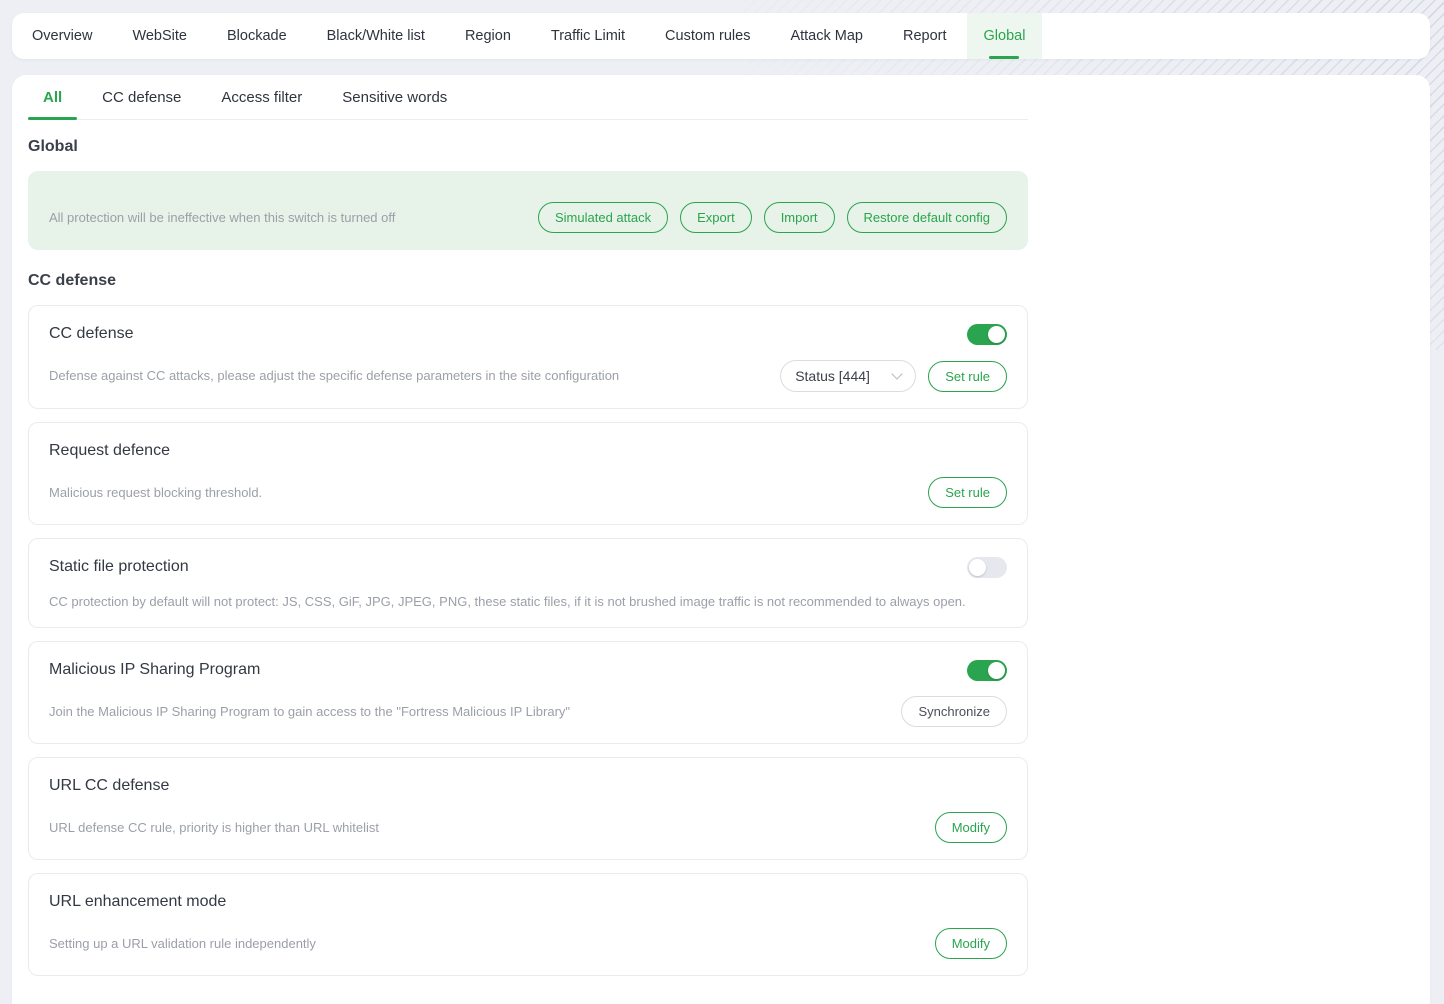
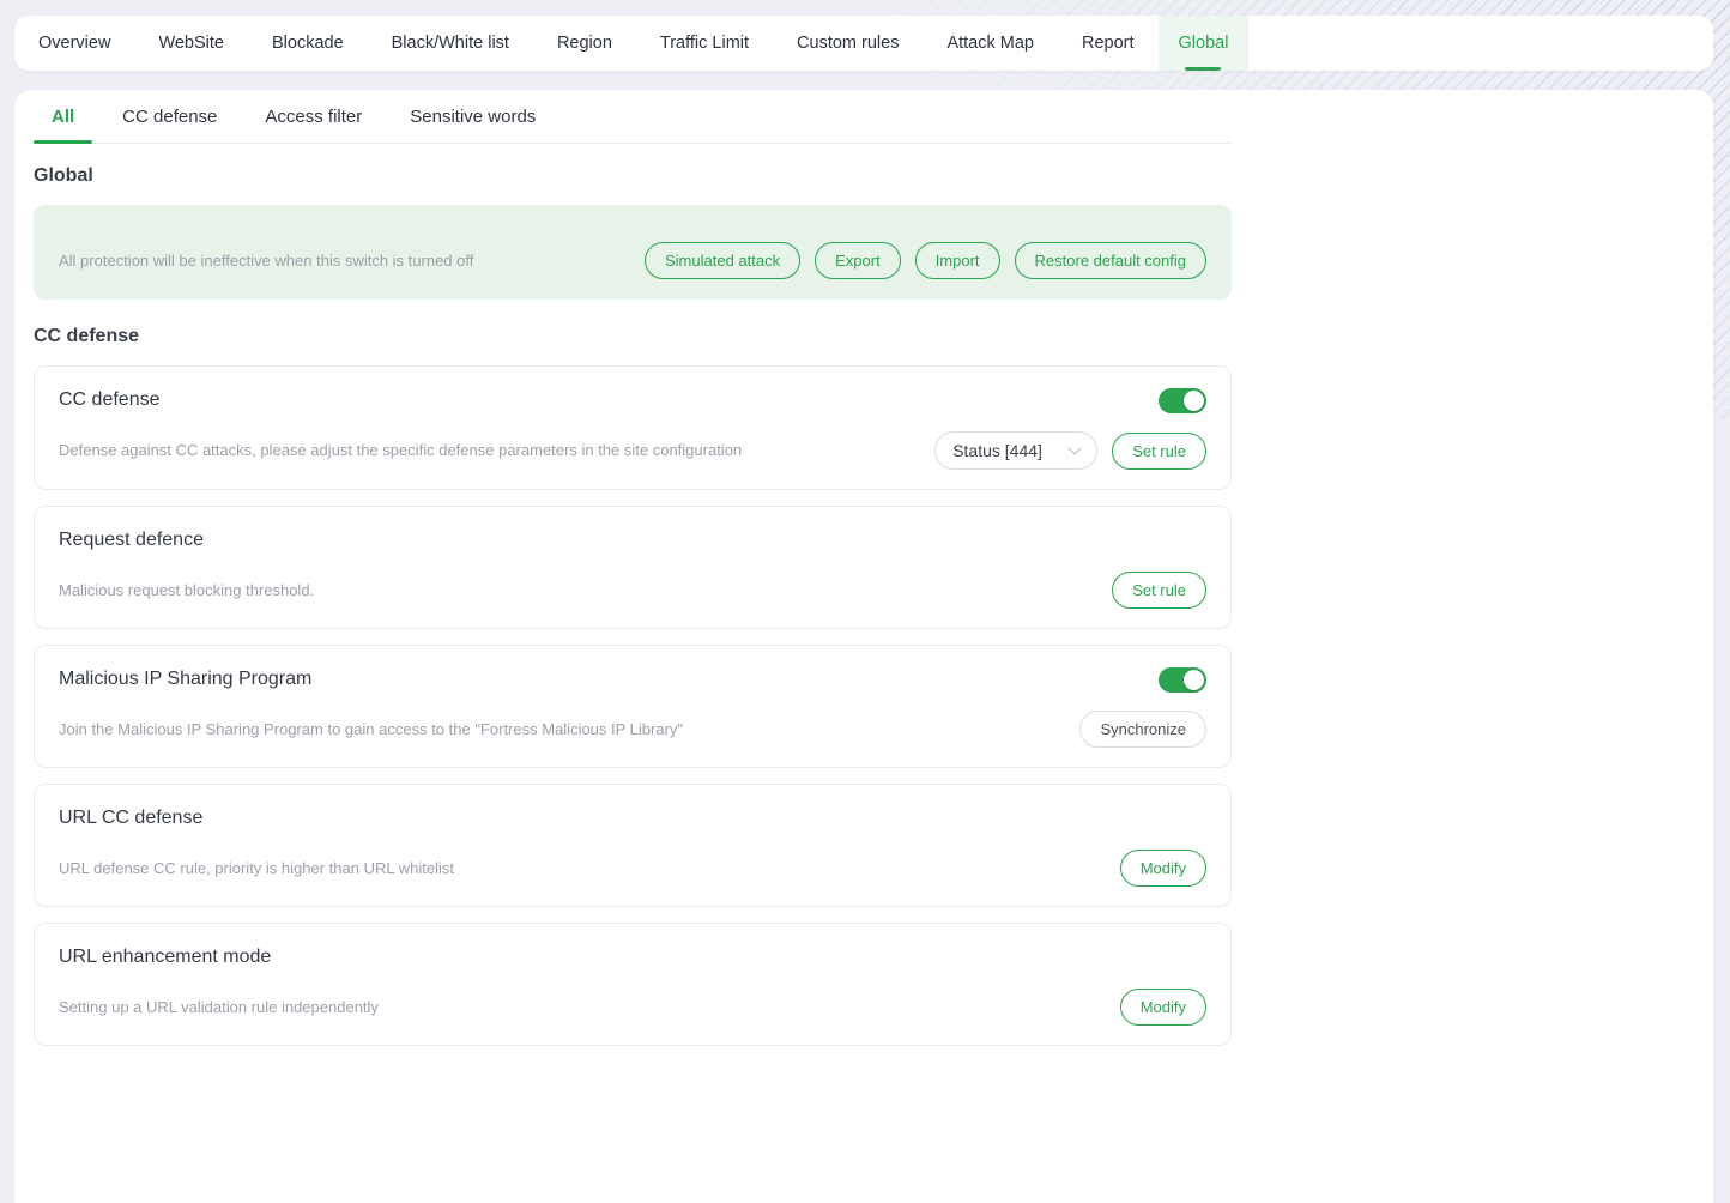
  Overview
  WebSite
  Blockade
  Black/White list
  Region
  Traffic Limit
  Custom rules
  Attack Map
  Report
  Global
  All
  CC defense
  Access filter
  Sensitive words
  Global
  All protection will be ineffective when this switch is turned off
  Simulated attack
  Export
  Import
  Restore default config
  CC defense
  CC defense
  Defense against CC attacks, please adjust the specific defense parameters in the site configuration
  Status [444]
  Set rule
  Request defence
  Malicious request blocking threshold.
  Set rule
- Static file protection
- CC protection by default will not protect: JS, CSS, GiF, JPG, JPEG, PNG, these static files, if it is not brushed image traffic is not recommended to always open.
  Malicious IP Sharing Program
  Join the Malicious IP Sharing Program to gain access to the "Fortress Malicious IP Library"
  Synchronize
  URL CC defense
  URL defense CC rule, priority is higher than URL whitelist
  Modify
  URL enhancement mode
  Setting up a URL validation rule independently
  Modify
